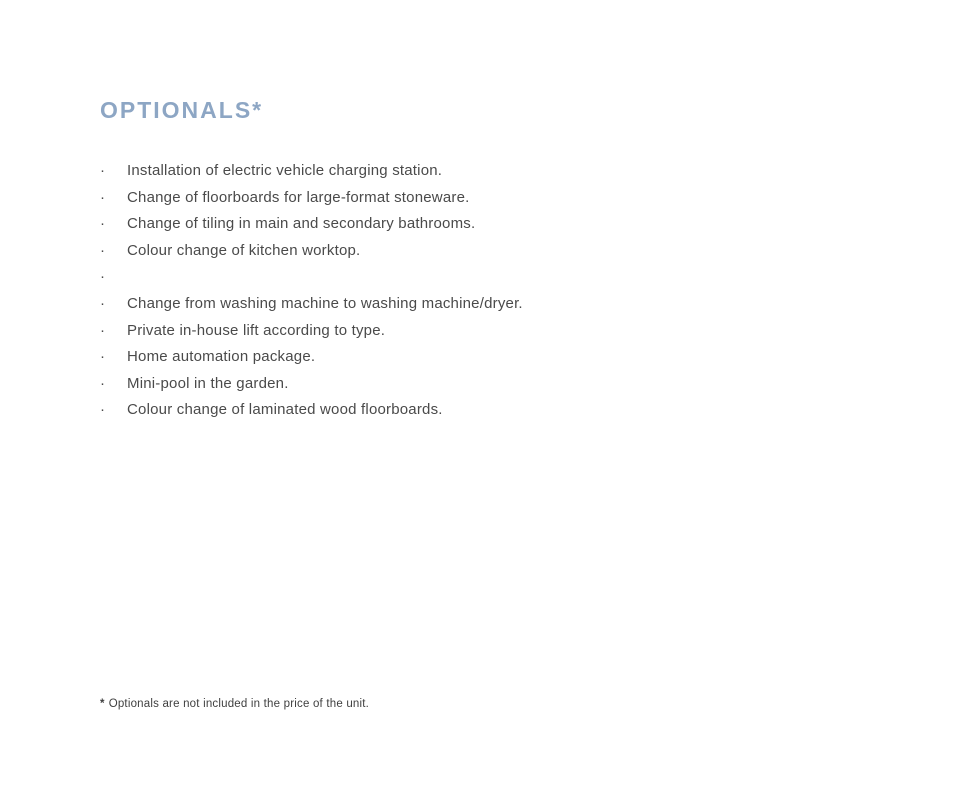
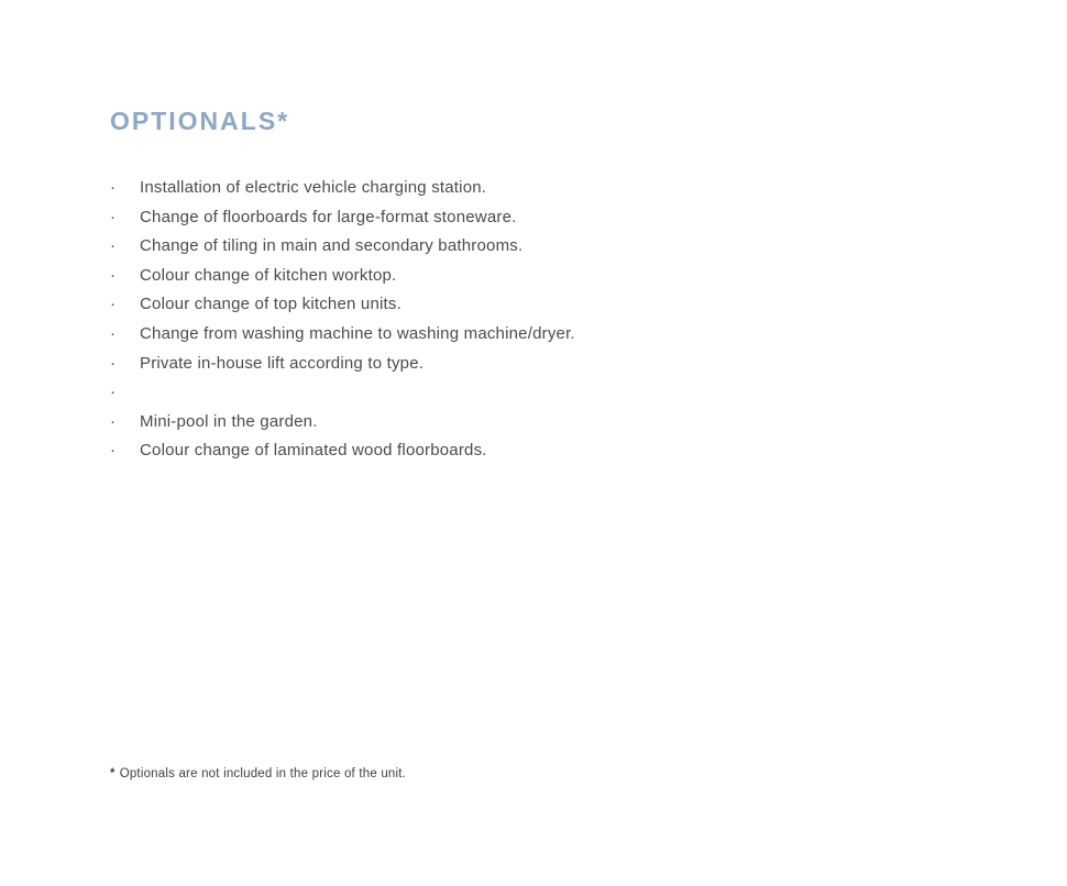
  OPTIONALS*
  ·
  Installation of electric vehicle charging station.
  ·
  Change of floorboards for large-format stoneware.
  ·
  Change of tiling in main and secondary bathrooms.
  ·
  Colour change of kitchen worktop.
  ·
+ Colour change of top kitchen units.
  ·
  Change from washing machine to washing machine/dryer.
  ·
  Private in-house lift according to type.
  ·
- Home automation package.
  ·
  Mini-pool in the garden.
  ·
  Colour change of laminated wood floorboards.
  * Optionals are not included in the price of the unit.
